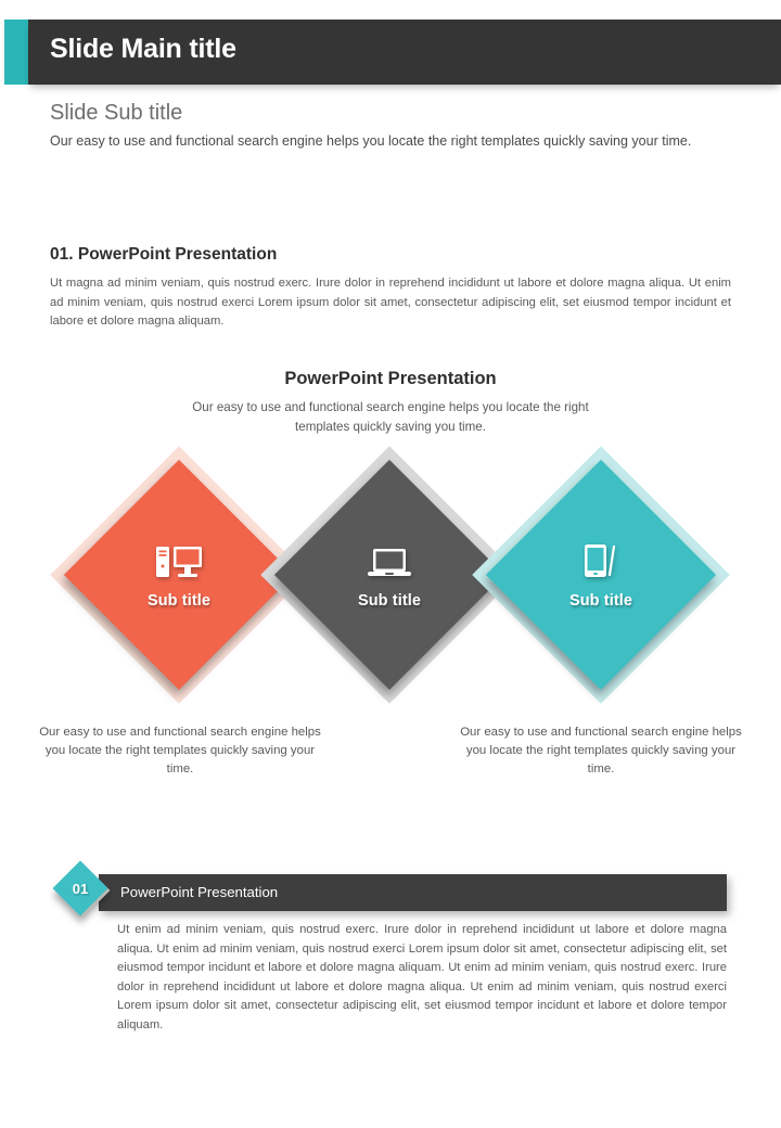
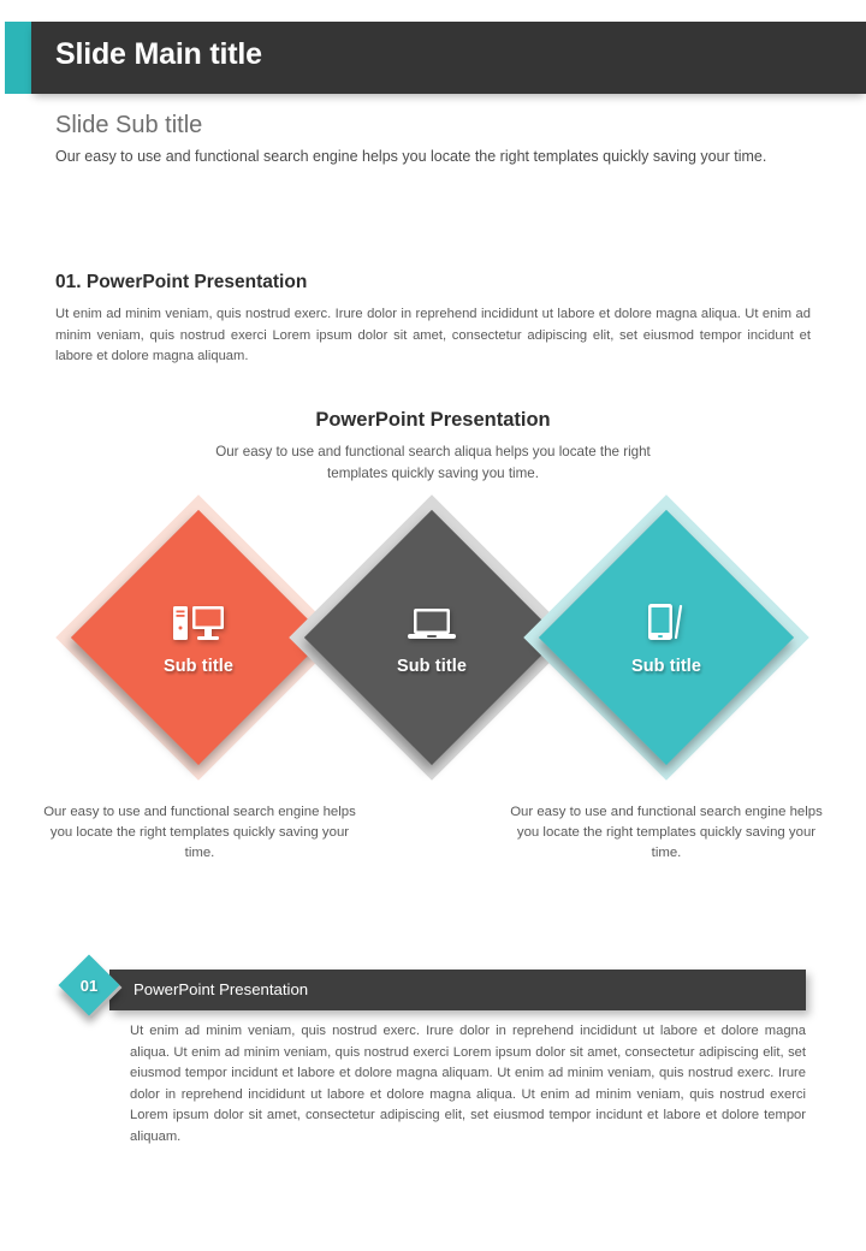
  Slide Main title
  Slide Sub title
  Our easy to use and functional search engine helps you locate the right templates quickly saving your time.
  01. PowerPoint Presentation
- Ut magna ad minim veniam, quis nostrud exerc. Irure dolor in reprehend incididunt ut labore et dolore magna aliqua. Ut enim ad minim veniam, quis nostrud exerci Lorem ipsum dolor sit amet, consectetur adipiscing elit, set eiusmod tempor incidunt et labore et dolore magna aliquam.
+ Ut enim ad minim veniam, quis nostrud exerc. Irure dolor in reprehend incididunt ut labore et dolore magna aliqua. Ut enim ad minim veniam, quis nostrud exerci Lorem ipsum dolor sit amet, consectetur adipiscing elit, set eiusmod tempor incidunt et labore et dolore magna aliquam.
  PowerPoint Presentation
- Our easy to use and functional search engine helps you locate the right templates quickly saving you time.
+ Our easy to use and functional search aliqua helps you locate the right templates quickly saving you time.
  Sub title
  Sub title
  Sub title
  Our easy to use and functional search engine helps you locate the right templates quickly saving your time.
  Our easy to use and functional search engine helps you locate the right templates quickly saving your time.
  01
  PowerPoint Presentation
  Ut enim ad minim veniam, quis nostrud exerc. Irure dolor in reprehend incididunt ut labore et dolore magna aliqua. Ut enim ad minim veniam, quis nostrud exerci Lorem ipsum dolor sit amet, consectetur adipiscing elit, set eiusmod tempor incidunt et labore et dolore magna aliquam. Ut enim ad minim veniam, quis nostrud exerc. Irure dolor in reprehend incididunt ut labore et dolore magna aliqua. Ut enim ad minim veniam, quis nostrud exerci Lorem ipsum dolor sit amet, consectetur adipiscing elit, set eiusmod tempor incidunt et labore et dolore tempor aliquam.
